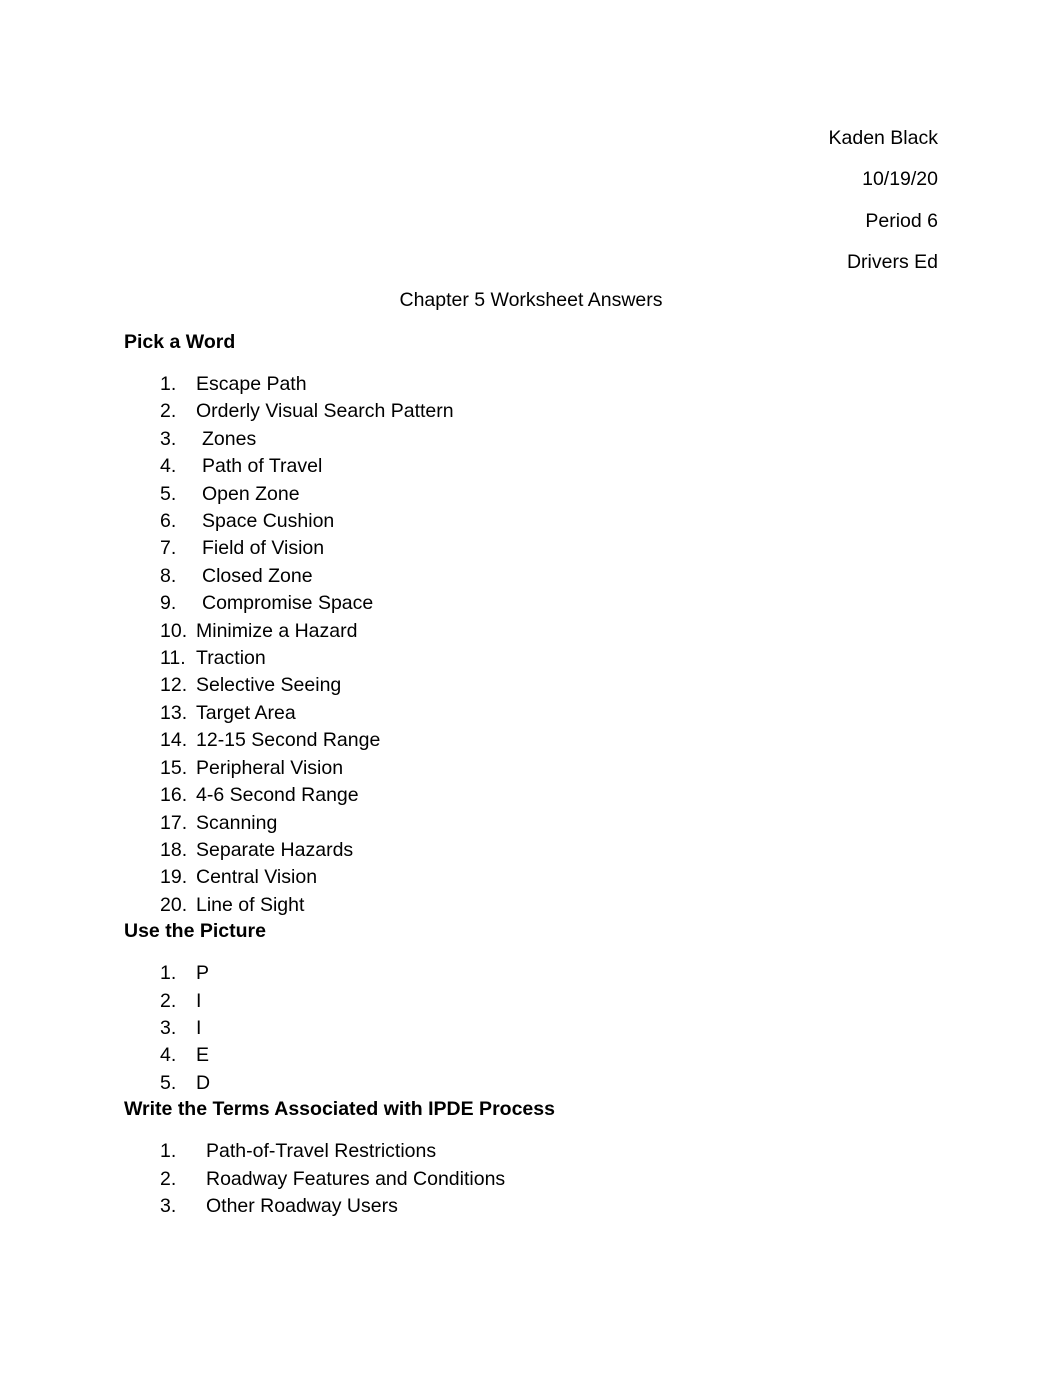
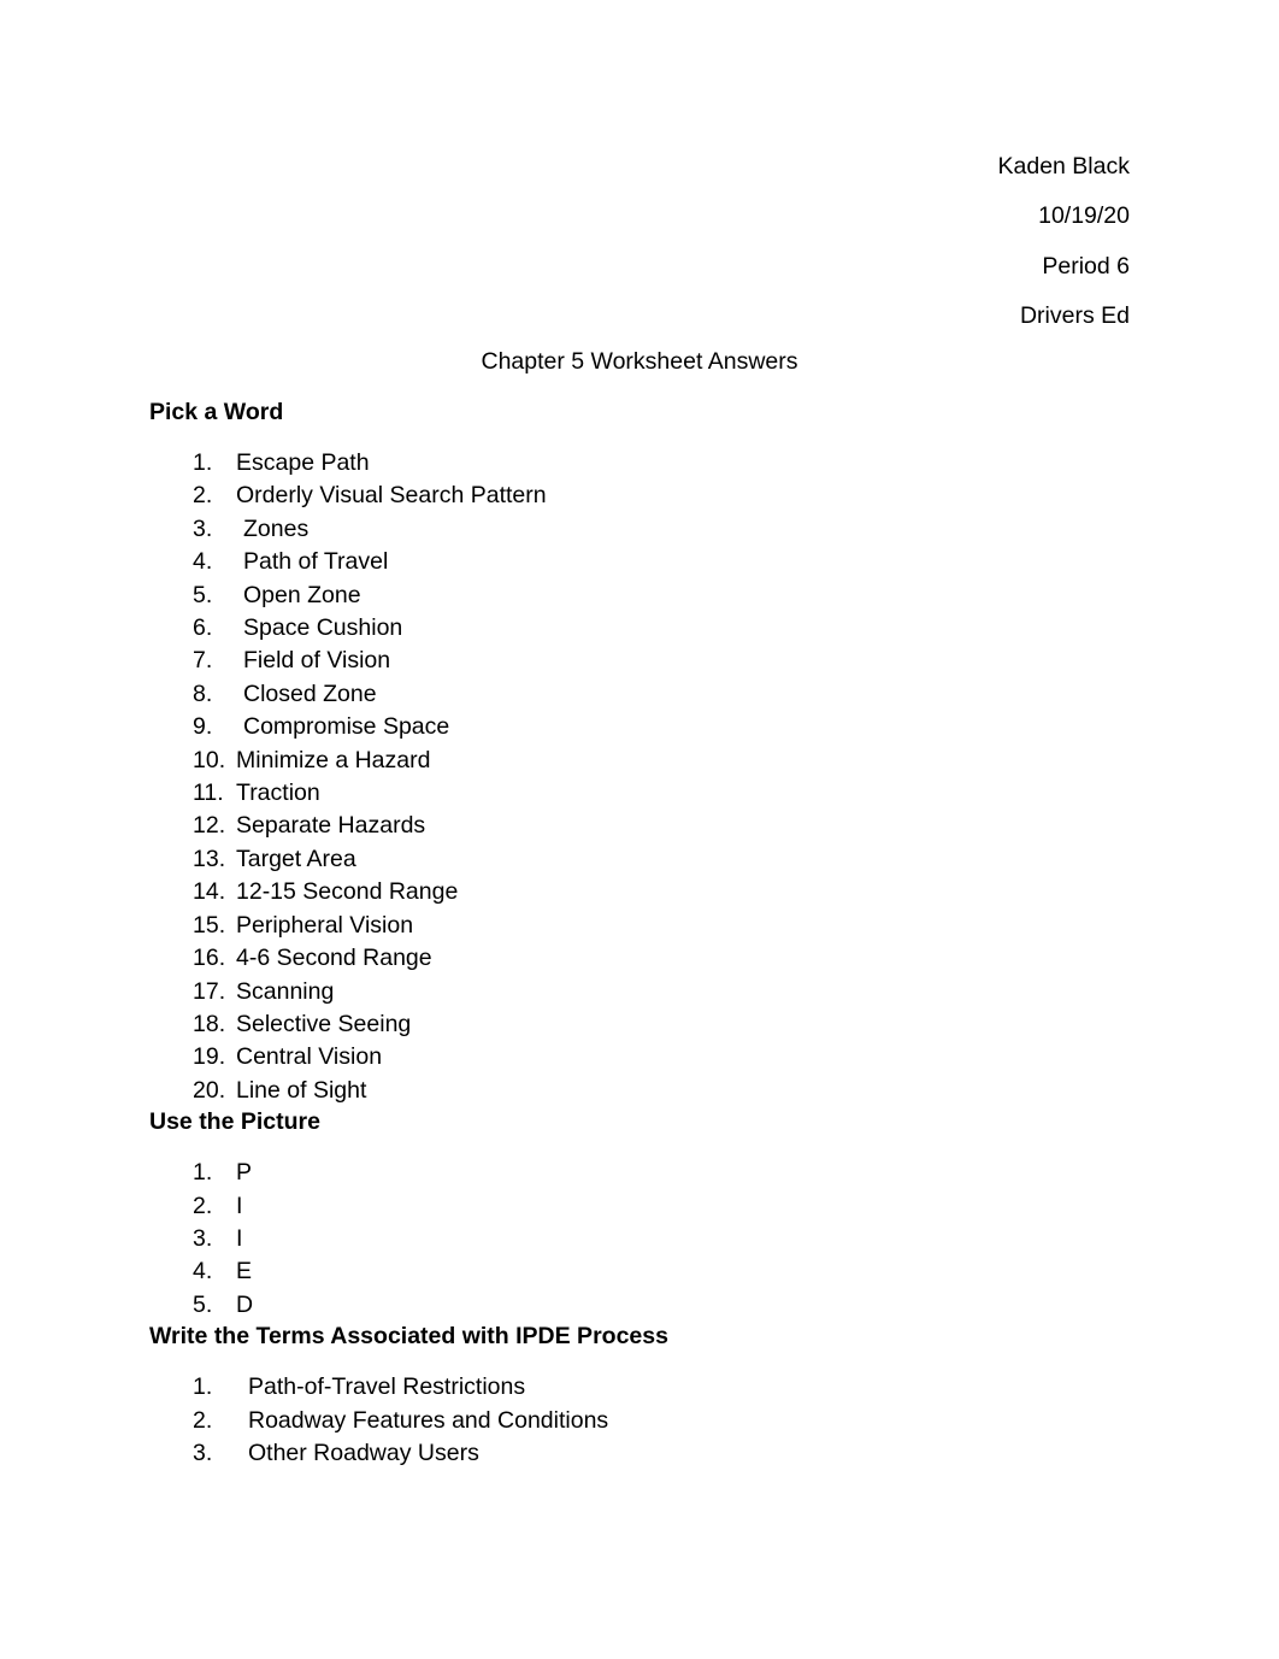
  Kaden Black
  10/19/20
  Period 6
  Drivers Ed
  Chapter 5 Worksheet Answers
  Pick a Word
  1. Escape Path
  2. Orderly Visual Search Pattern
  3. Zones
  4. Path of Travel
  5. Open Zone
  6. Space Cushion
  7. Field of Vision
  8. Closed Zone
  9. Compromise Space
  10. Minimize a Hazard
  11. Traction
- 12. Selective Seeing
+ 12. Separate Hazards
  13. Target Area
  14. 12-15 Second Range
  15. Peripheral Vision
  16. 4-6 Second Range
  17. Scanning
- 18. Separate Hazards
+ 18. Selective Seeing
  19. Central Vision
  20. Line of Sight
  Use the Picture
  1. P
  2. I
  3. I
  4. E
  5. D
  Write the Terms Associated with IPDE Process
  1. Path-of-Travel Restrictions
  2. Roadway Features and Conditions
  3. Other Roadway Users
